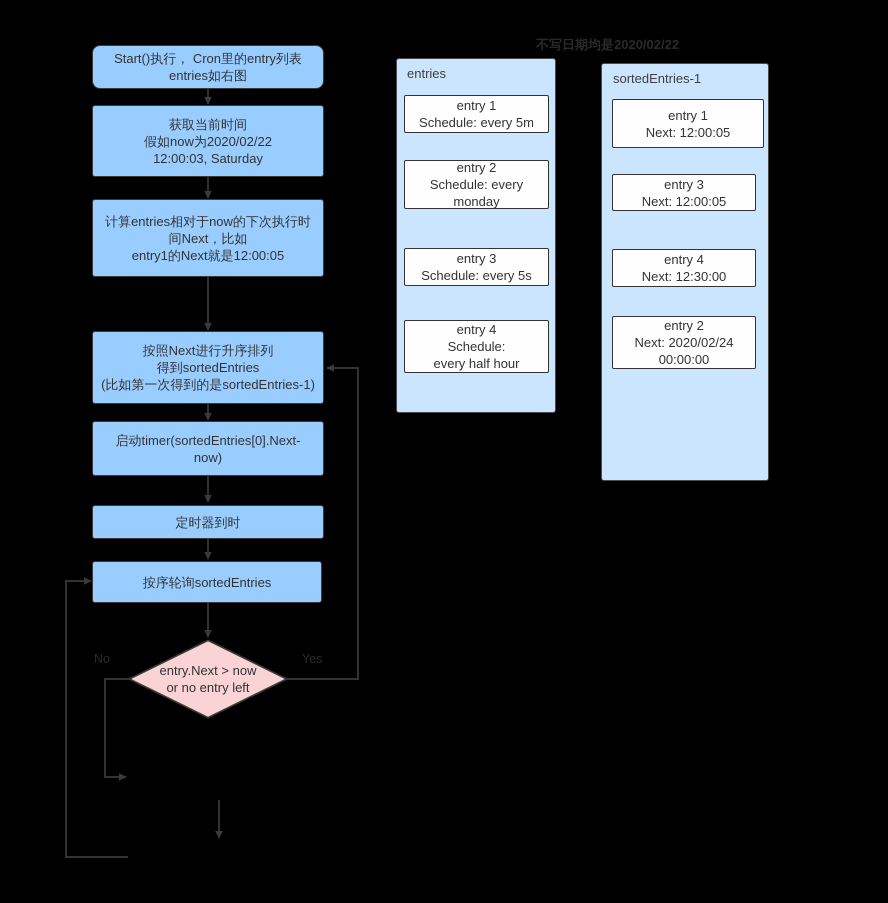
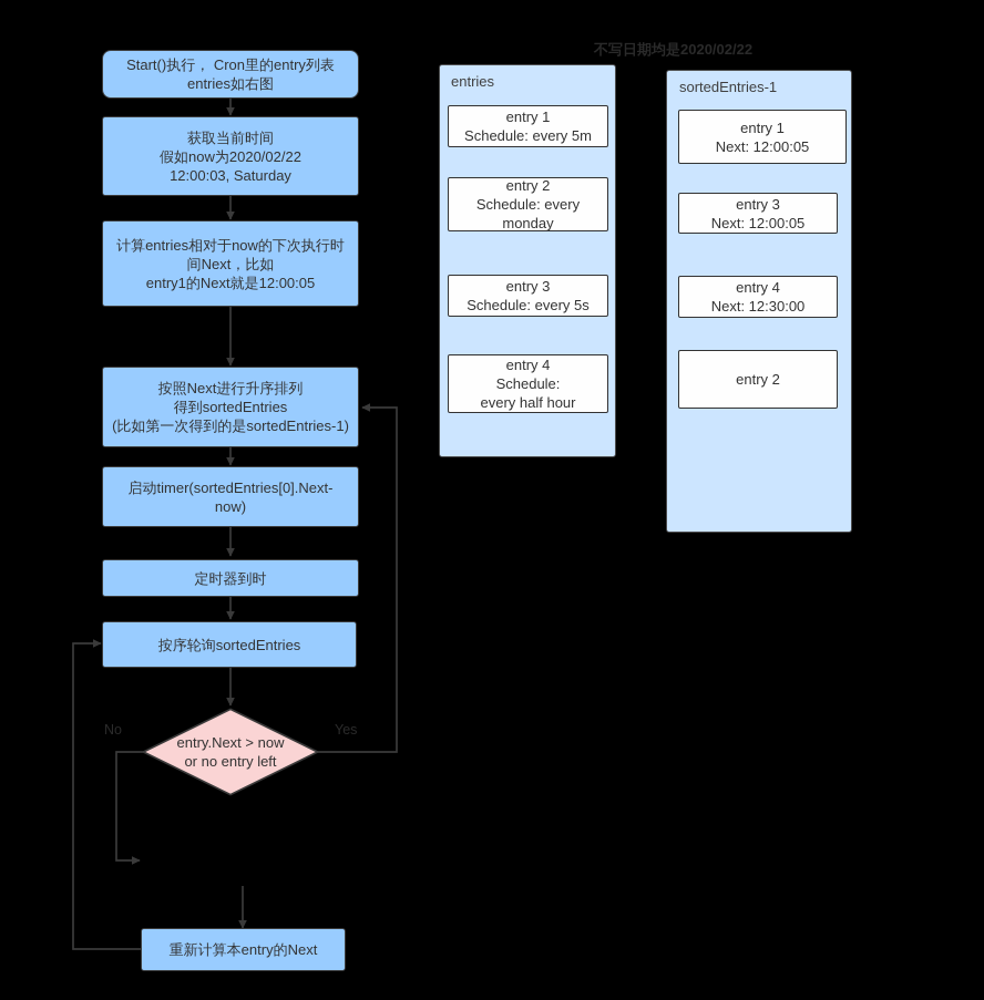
  不写日期均是2020/02/22
  Start()执行， Cron里的entry列表
  entries如右图
  获取当前时间
  假如now为2020/02/22
  12:00:03, Saturday
  计算entries相对于now的下次执行时
  间Next，比如
  entry1的Next就是12:00:05
  按照Next进行升序排列
  得到sortedEntries
  (比如第一次得到的是sortedEntries-1)
  启动timer(sortedEntries[0].Next-
  now)
  定时器到时
  按序轮询sortedEntries
  entry.Next > now
  or no entry left
  No
  Yes
+ 重新计算本entry的Next
  entries
  entry 1
  Schedule: every 5m
  entry 2
  Schedule: every
  monday
  entry 3
  Schedule: every 5s
  entry 4
  Schedule:
  every half hour
  sortedEntries-1
  entry 1
  Next: 12:00:05
  entry 3
  Next: 12:00:05
  entry 4
  Next: 12:30:00
  entry 2
- Next: 2020/02/24
- 00:00:00
